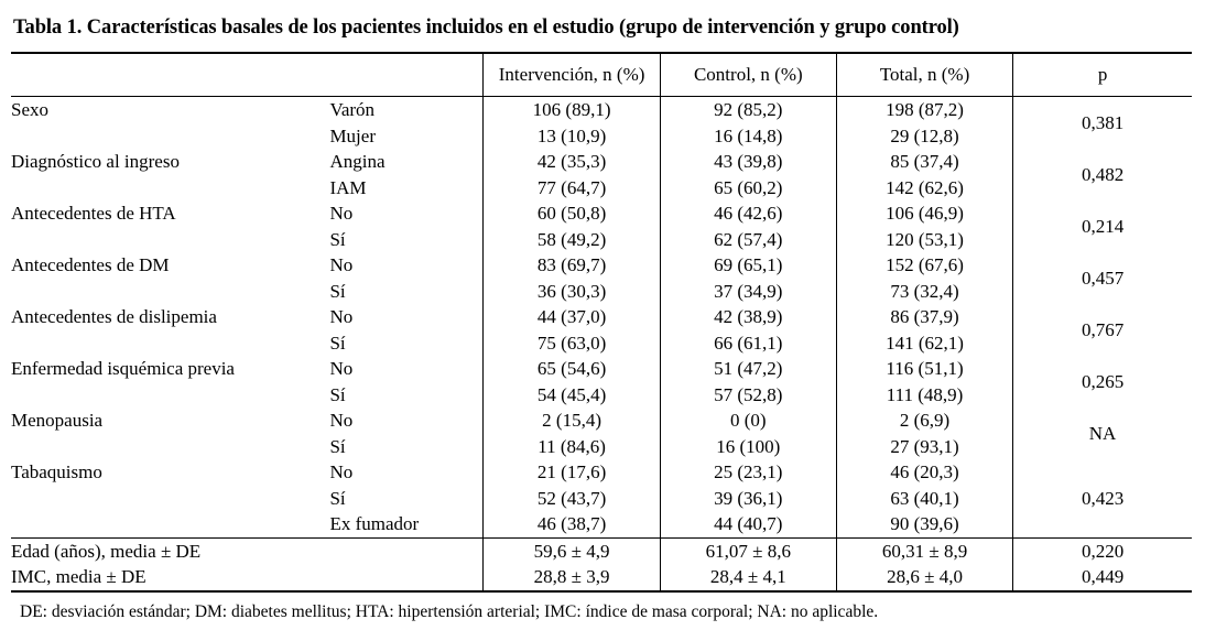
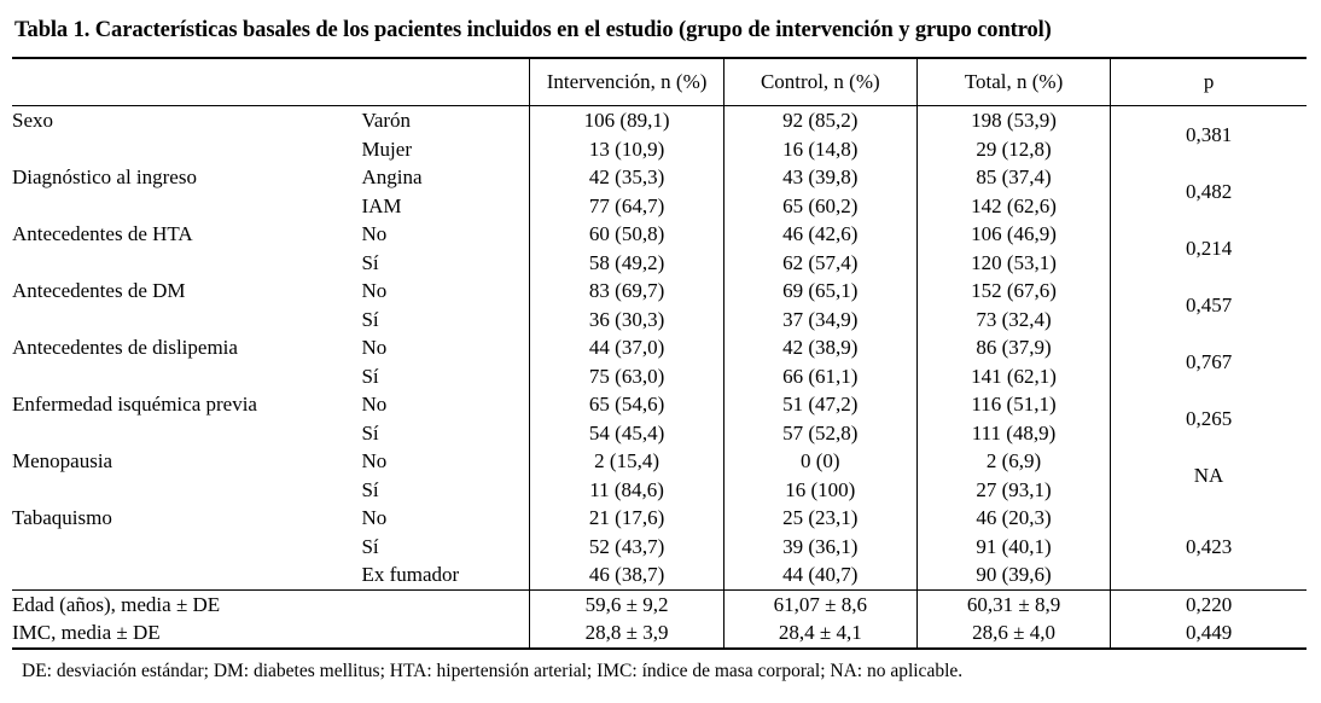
  Tabla 1. Características basales de los pacientes incluidos en el estudio (grupo de intervención y grupo control)
  		Intervención, n (%)	Control, n (%)	Total, n (%)	p
- Sexo	Varón	106 (89,1)	92 (85,2)	198 (87,2)	0,381
+ Sexo	Varón	106 (89,1)	92 (85,2)	198 (53,9)	0,381
  	Mujer	13 (10,9)	16 (14,8)	29 (12,8)
  Diagnóstico al ingreso	Angina	42 (35,3)	43 (39,8)	85 (37,4)	0,482
  	IAM	77 (64,7)	65 (60,2)	142 (62,6)
  Antecedentes de HTA	No	60 (50,8)	46 (42,6)	106 (46,9)	0,214
  	Sí	58 (49,2)	62 (57,4)	120 (53,1)
  Antecedentes de DM	No	83 (69,7)	69 (65,1)	152 (67,6)	0,457
  	Sí	36 (30,3)	37 (34,9)	73 (32,4)
  Antecedentes de dislipemia	No	44 (37,0)	42 (38,9)	86 (37,9)	0,767
  	Sí	75 (63,0)	66 (61,1)	141 (62,1)
  Enfermedad isquémica previa	No	65 (54,6)	51 (47,2)	116 (51,1)	0,265
  	Sí	54 (45,4)	57 (52,8)	111 (48,9)
  Menopausia	No	2 (15,4)	0 (0)	2 (6,9)	NA
  	Sí	11 (84,6)	16 (100)	27 (93,1)
  Tabaquismo	No	21 (17,6)	25 (23,1)	46 (20,3)	0,423
- 	Sí	52 (43,7)	39 (36,1)	63 (40,1)
+ 	Sí	52 (43,7)	39 (36,1)	91 (40,1)
  	Ex fumador	46 (38,7)	44 (40,7)	90 (39,6)
- Edad (años), media ± DE		59,6 ± 4,9	61,07 ± 8,6	60,31 ± 8,9	0,220
+ Edad (años), media ± DE		59,6 ± 9,2	61,07 ± 8,6	60,31 ± 8,9	0,220
  IMC, media ± DE		28,8 ± 3,9	28,4 ± 4,1	28,6 ± 4,0	0,449
  DE: desviación estándar; DM: diabetes mellitus; HTA: hipertensión arterial; IMC: índice de masa corporal; NA: no aplicable.
